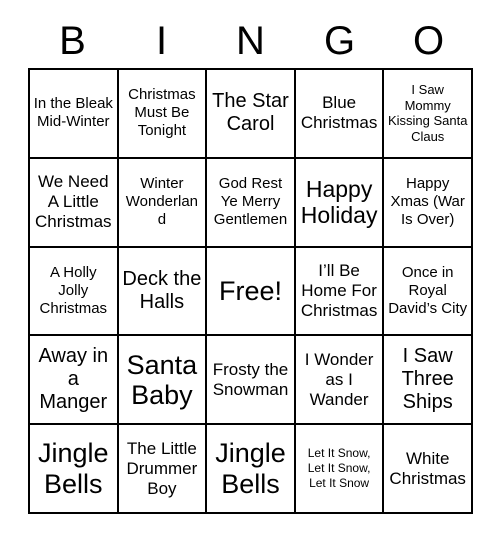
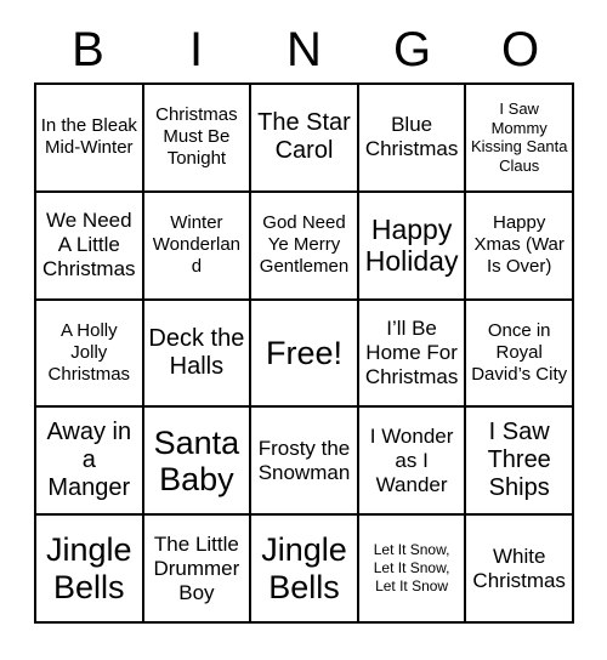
  B
  I
  N
  G
  O
  In the Bleak Mid-Winter
  Christmas Must Be Tonight
  The Star Carol
  Blue Christmas
  I Saw Mommy Kissing Santa Claus
  We Need A Little Christmas
  Winter Wonderland
- God Rest Ye Merry Gentlemen
+ God Need Ye Merry Gentlemen
  Happy Holiday
  Happy Xmas (War Is Over)
  A Holly Jolly Christmas
  Deck the Halls
  Free!
  I’ll Be Home For Christmas
  Once in Royal David’s City
  Away in a Manger
  Santa Baby
  Frosty the Snowman
  I Wonder as I Wander
  I Saw Three Ships
  Jingle Bells
  The Little Drummer Boy
  Jingle Bells
  Let It Snow, Let It Snow, Let It Snow
  White Christmas
